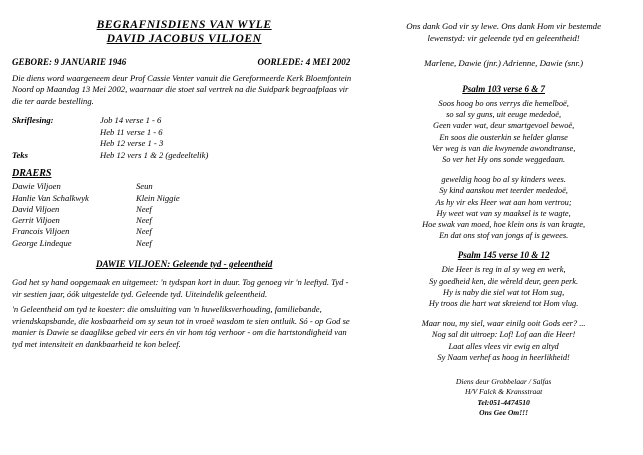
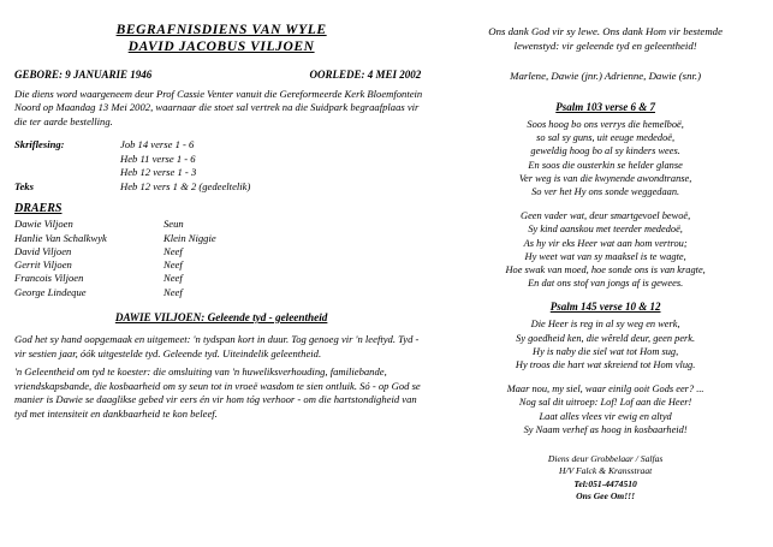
  BEGRAFNISDIENS VAN WYLE
  DAVID JACOBUS VILJOEN
  GEBORE: 9 JANUARIE 1946
  OORLEDE: 4 MEI 2002
  Die diens word waargeneem deur Prof Cassie Venter vanuit die Gereformeerde Kerk Bloemfontein Noord op Maandag 13 Mei 2002, waarnaar die stoet sal vertrek na die Suidpark begraafplaas vir die ter aarde bestelling.
  Skriflesing:
  Job 14 verse 1 - 6
  Heb 11 verse 1 - 6
  Heb 12 verse 1 - 3
  Teks
  Heb 12 vers 1 & 2 (gedeeltelik)
  DRAERS
  Dawie Viljoen
  Seun
  Hanlie Van Schalkwyk
  Klein Niggie
  David Viljoen
  Neef
  Gerrit Viljoen
  Neef
  Francois Viljoen
  Neef
  George Lindeque
  Neef
  DAWIE VILJOEN: Geleende tyd - geleentheid
  God het sy hand oopgemaak en uitgemeet: 'n tydspan kort in duur. Tog genoeg vir 'n leeftyd. Tyd - vir sestien jaar, óók uitgestelde tyd. Geleende tyd. Uiteindelik geleentheid.
  'n Geleentheid om tyd te koester: die omsluiting van 'n huweliksverhouding, familiebande, vriendskapsbande, die kosbaarheid om sy seun tot in vroeë wasdom te sien ontluik. Só - op God se manier is Dawie se daaglikse gebed vir eers én vir hom tóg verhoor - om die hartstondigheid van tyd met intensiteit en dankbaarheid te kon beleef.
  Ons dank God vir sy lewe. Ons dank Hom vir bestemde
  lewenstyd: vir geleende tyd en geleentheid!
  Marlene, Dawie (jnr.) Adrienne, Dawie (snr.)
  Psalm 103 verse 6 & 7
  Soos hoog bo ons verrys die hemelboë,
  so sal sy guns, uit eeuge mededoë,
- Geen vader wat, deur smartgevoel bewoë,
+ geweldig hoog bo al sy kinders wees.
  En soos die ousterkin se helder glanse
  Ver weg is van die kwynende awondtranse,
  So ver het Hy ons sonde weggedaan.
- geweldig hoog bo al sy kinders wees.
+ Geen vader wat, deur smartgevoel bewoë,
  Sy kind aanskou met teerder mededoë,
  As hy vir eks Heer wat aan hom vertrou;
  Hy weet wat van sy maaksel is te wagte,
- Hoe swak van moed, hoe klein ons is van kragte,
+ Hoe swak van moed, hoe sonde ons is van kragte,
  En dat ons stof van jongs af is gewees.
  Psalm 145 verse 10 & 12
  Die Heer is reg in al sy weg en werk,
  Sy goedheid ken, die wêreld deur, geen perk.
  Hy is naby die siel wat tot Hom sug,
  Hy troos die hart wat skreiend tot Hom vlug.
  Maar nou, my siel, waar einilg ooit Gods eer? ...
  Nog sal dit uitroep: Lof! Lof aan die Heer!
  Laat alles vlees vir ewig en altyd
- Sy Naam verhef as hoog in heerlikheid!
+ Sy Naam verhef as hoog in kosbaarheid!
  Diens deur Grobbelaar / Salfas
  H/V Falck & Kransstraat
  Tel:051-4474510
  Ons Gee Om!!!
